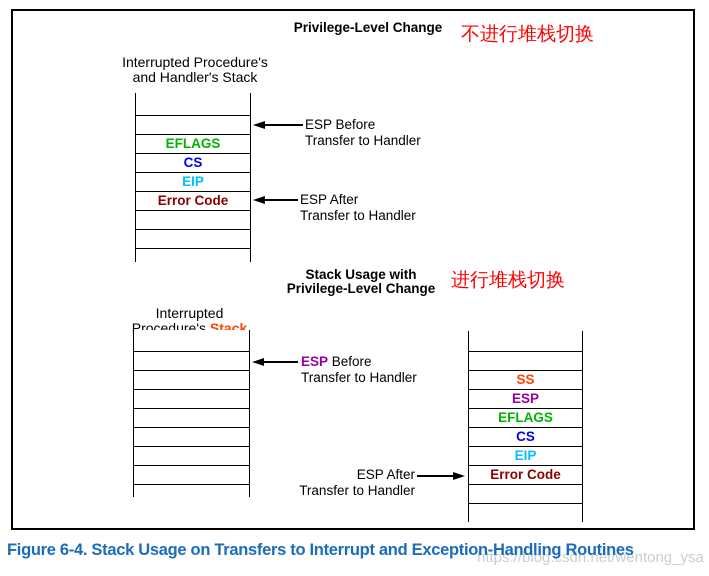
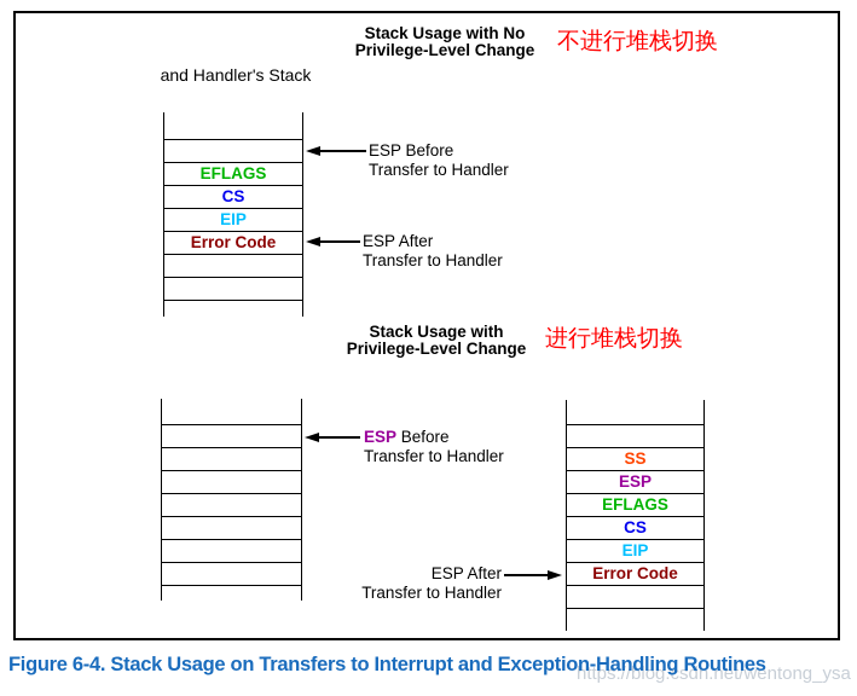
+ Stack Usage with No
  Privilege-Level Change
  不进行堆栈切换
- Interrupted Procedure's
  and Handler's Stack
  EFLAGS
  CS
  EIP
  Error Code
  ESP Before
  Transfer to Handler
  ESP After
  Transfer to Handler
  Stack Usage with
  Privilege-Level Change
  进行堆栈切换
- Interrupted
- Procedure's Stack
  ESP Before
  Transfer to Handler
  SS
  ESP
  EFLAGS
  CS
  EIP
  Error Code
  ESP After
  Transfer to Handler
  https://blog.csdn.net/wentong_ysa
  Figure 6-4. Stack Usage on Transfers to Interrupt and Exception-Handling Routines
